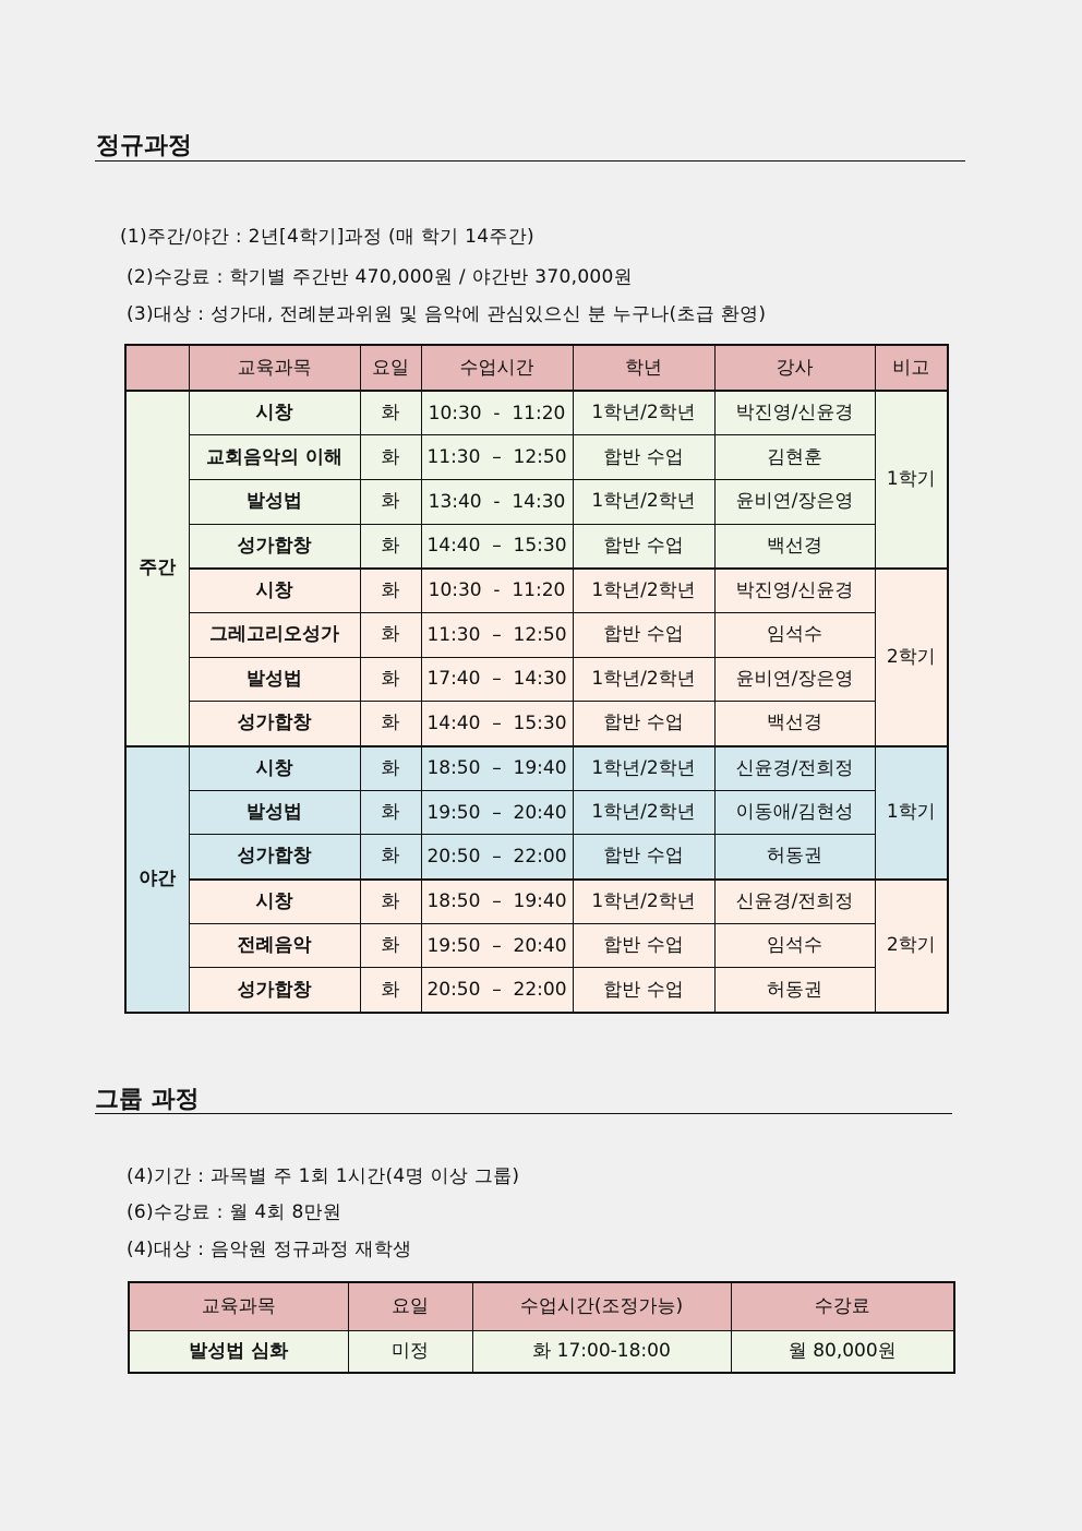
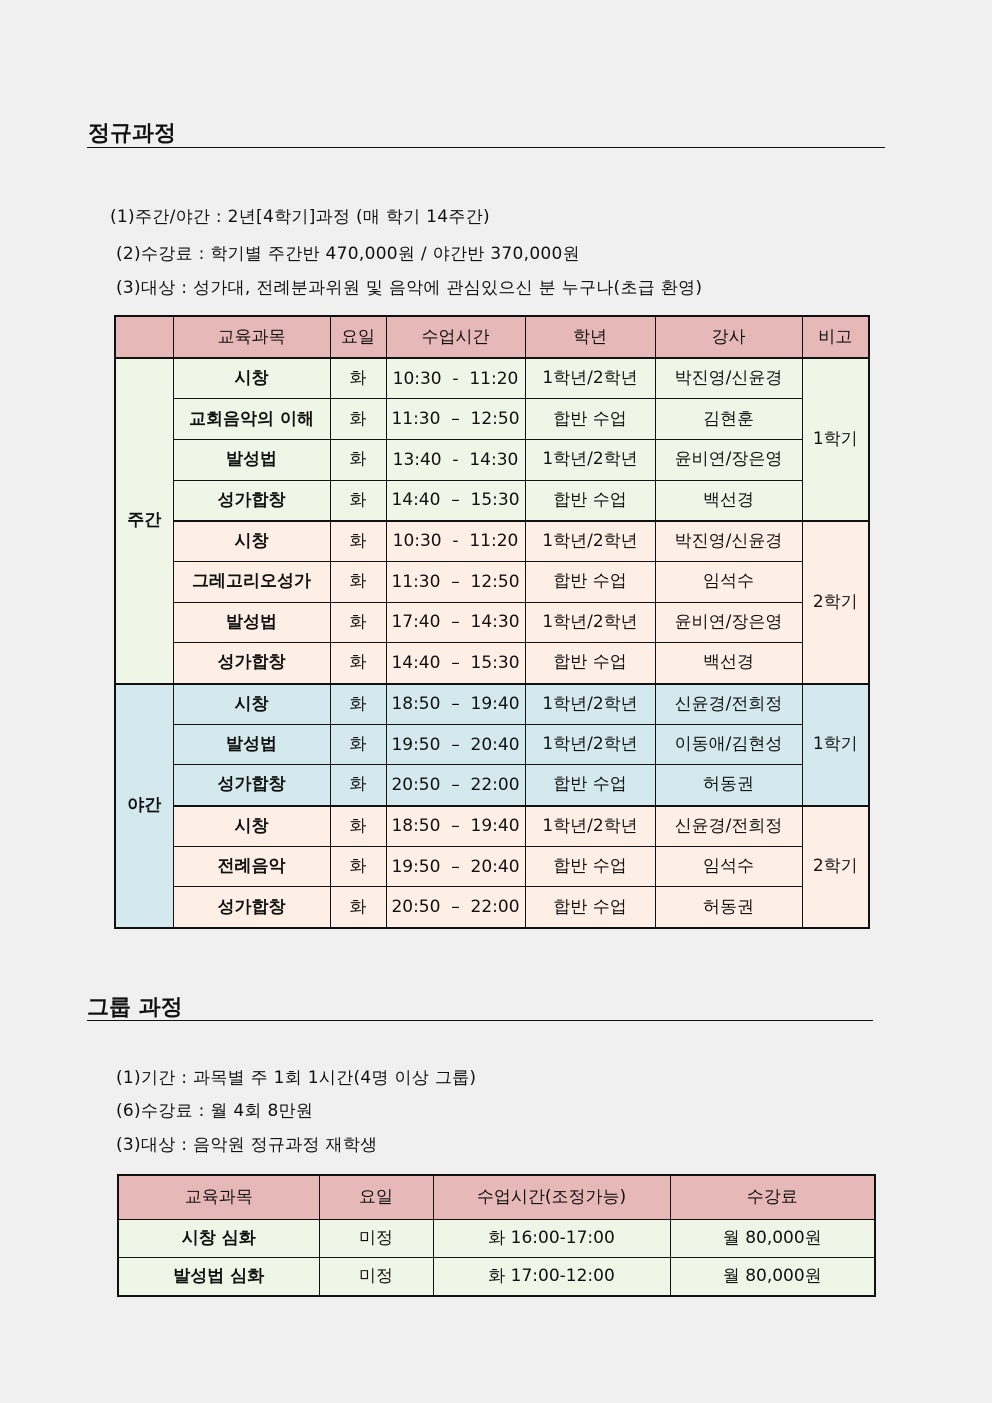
  정규과정
  (1)주간/야간 : 2년[4학기]과정 (매 학기 14주간)
  (2)수강료 : 학기별 주간반 470,000원 / 야간반 370,000원
  (3)대상 : 성가대, 전례분과위원 및 음악에 관심있으신 분 누구나(초급 환영)
  	교육과목	요일	수업시간	학년	강사	비고
  주간	시창	화	10:30 - 11:20	1학년/2학년	박진영/신윤경	1학기
  교회음악의 이해	화	11:30 – 12:50	합반 수업	김현훈
  발성법	화	13:40 - 14:30	1학년/2학년	윤비연/장은영
  성가합창	화	14:40 – 15:30	합반 수업	백선경
  시창	화	10:30 - 11:20	1학년/2학년	박진영/신윤경	2학기
  그레고리오성가	화	11:30 – 12:50	합반 수업	임석수
  발성법	화	17:40 – 14:30	1학년/2학년	윤비연/장은영
  성가합창	화	14:40 – 15:30	합반 수업	백선경
  야간	시창	화	18:50 – 19:40	1학년/2학년	신윤경/전희정	1학기
  발성법	화	19:50 – 20:40	1학년/2학년	이동애/김현성
  성가합창	화	20:50 – 22:00	합반 수업	허동권
  시창	화	18:50 – 19:40	1학년/2학년	신윤경/전희정	2학기
  전례음악	화	19:50 – 20:40	합반 수업	임석수
  성가합창	화	20:50 – 22:00	합반 수업	허동권
  그룹 과정
- (4)기간 : 과목별 주 1회 1시간(4명 이상 그룹)
+ (1)기간 : 과목별 주 1회 1시간(4명 이상 그룹)
  (6)수강료 : 월 4회 8만원
- (4)대상 : 음악원 정규과정 재학생
+ (3)대상 : 음악원 정규과정 재학생
  교육과목	요일	수업시간(조정가능)	수강료
+ 시창 심화	미정	화 16:00-17:00	월 80,000원
- 발성법 심화	미정	화 17:00-18:00	월 80,000원
+ 발성법 심화	미정	화 17:00-12:00	월 80,000원
